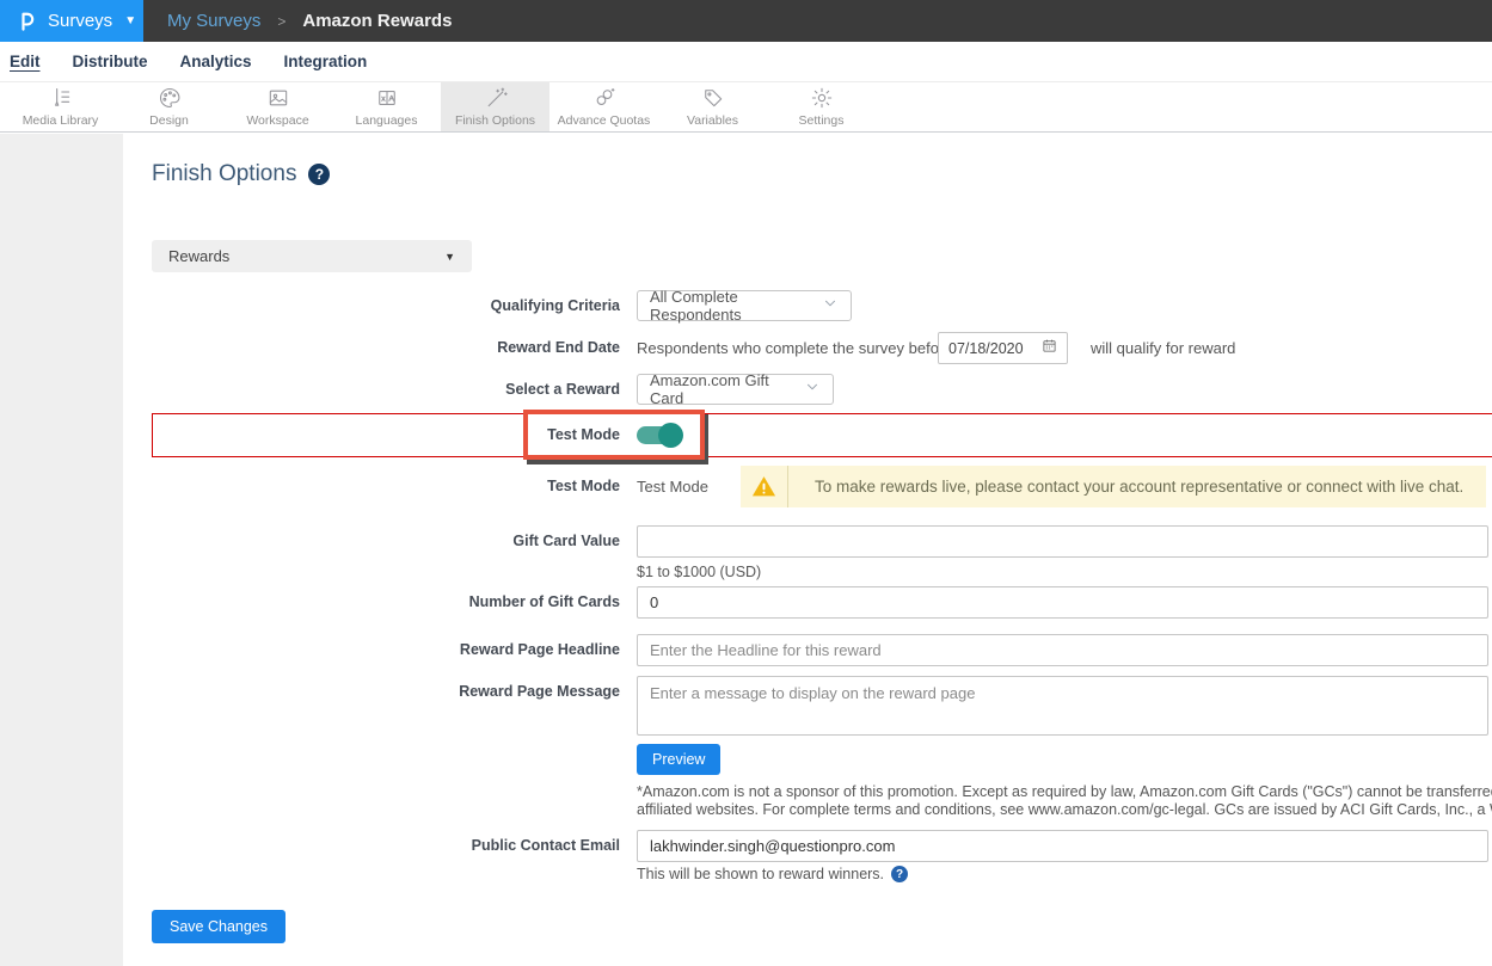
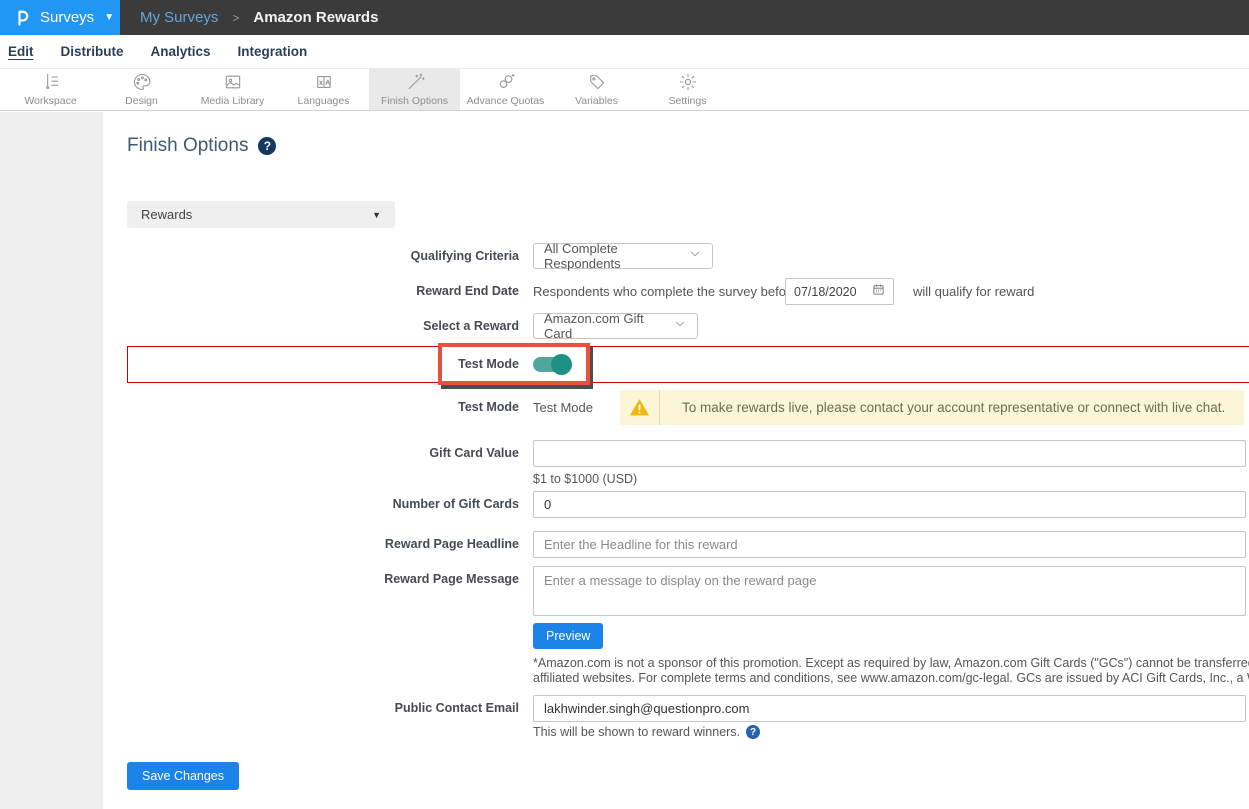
  Surveys
  ▼
  My Surveys
  >
  Amazon Rewards
  Edit
  Distribute
  Analytics
  Integration
- Media Library
+ Workspace
  Design
- Workspace
+ Media Library
  Languages
  Finish Options
  Advance Quotas
  Variables
  Settings
  Finish Options
  ?
  Rewards
  ▼
  Qualifying Criteria
  All Complete Respondents
  Reward End Date
  Respondents who complete the survey befo
  07/18/2020
  will qualify for reward
  Select a Reward
  Amazon.com Gift Card
  Test Mode
  Test Mode
  Test Mode
  To make rewards live, please contact your account representative or connect with live chat.
  Gift Card Value
  $1 to $1000 (USD)
  Number of Gift Cards
  0
  Reward Page Headline
  Enter the Headline for this reward
  Reward Page Message
  Enter a message to display on the reward page
  Preview
  *Amazon.com is not a sponsor of this promotion. Except as required by law, Amazon.com Gift Cards ("GCs") cannot be transferre
  affiliated websites. For complete terms and conditions, see www.amazon.com/gc-legal. GCs are issued by ACI Gift Cards, Inc., a
  Public Contact Email
  lakhwinder.singh@questionpro.com
  This will be shown to reward winners.
  ?
  Save Changes
